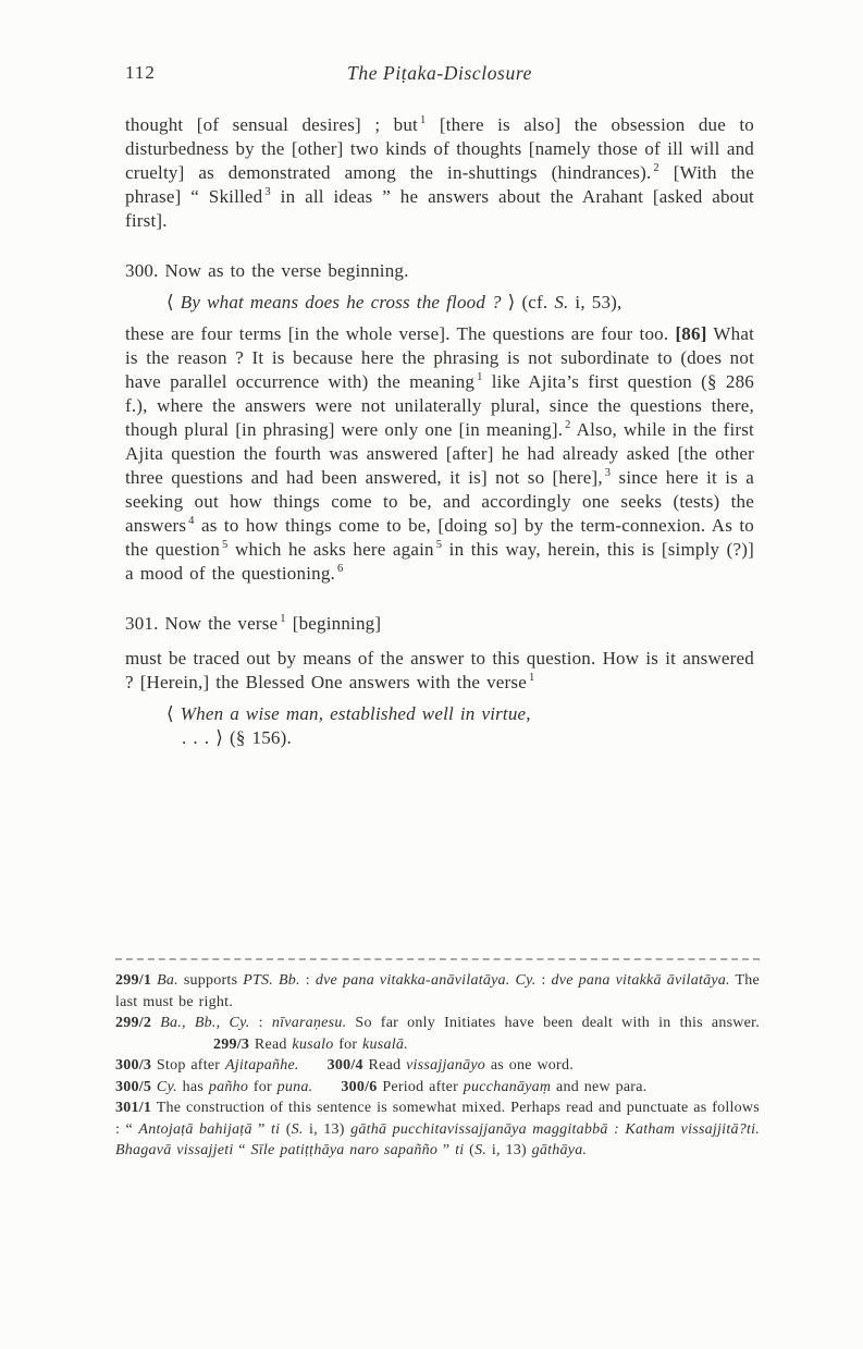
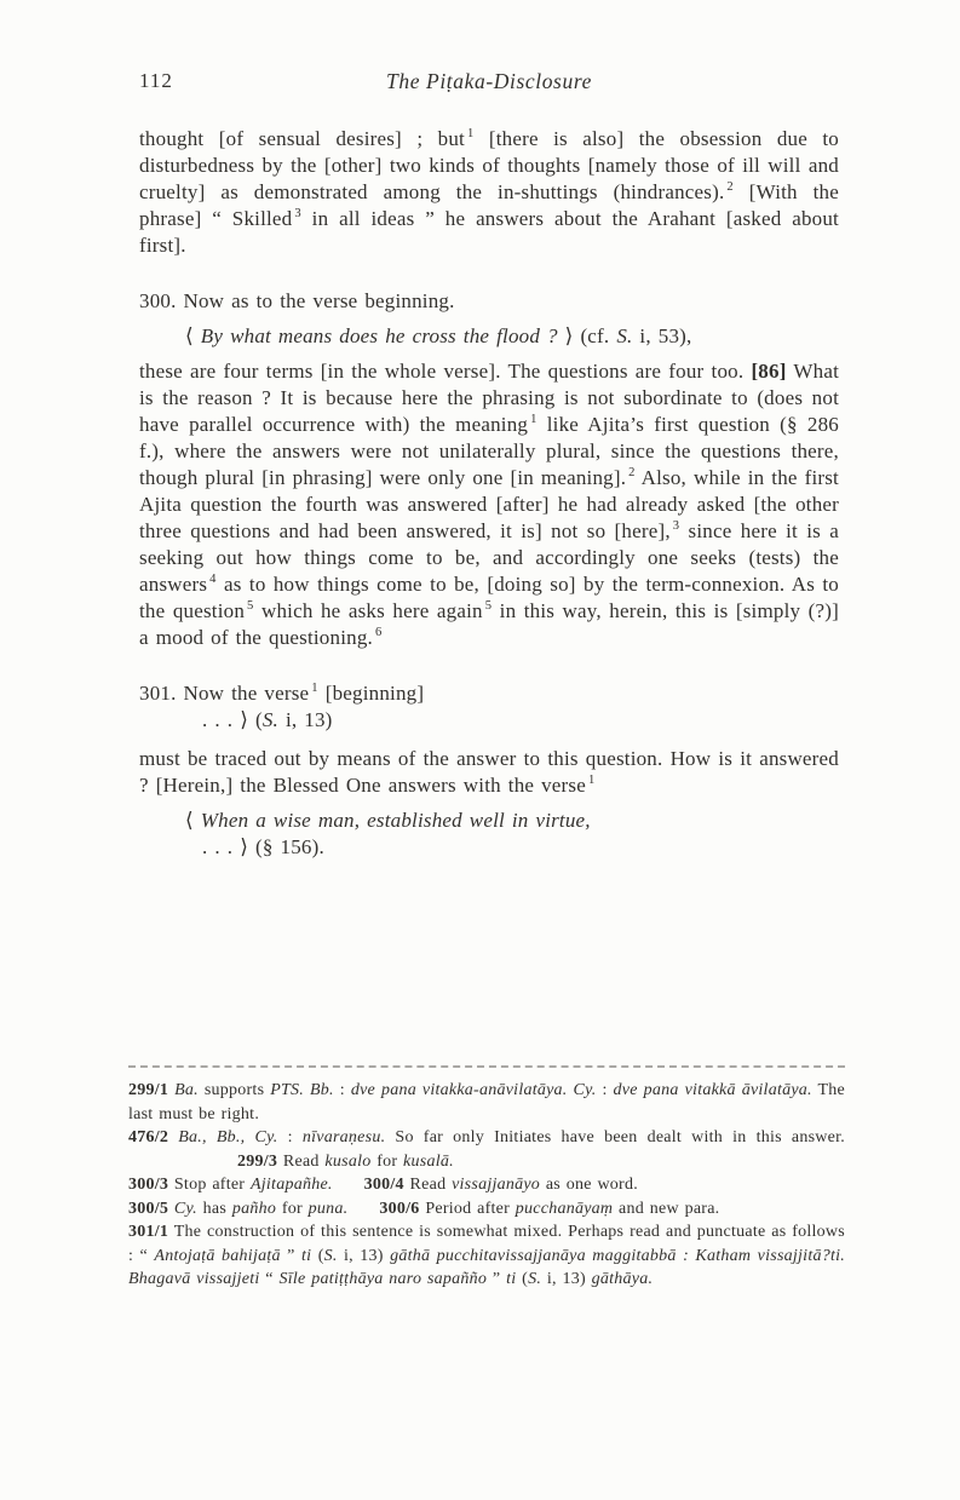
  112
  The Piṭaka-Disclosure
  thought [of sensual desires] ; but 1 [there is also] the obsession due to disturbedness by the [other] two kinds of thoughts [namely those of ill will and cruelty] as demonstrated among the in-shuttings (hindrances). 2 [With the phrase] “ Skilled 3 in all ideas ” he answers about the Arahant [asked about first].
  300. Now as to the verse beginning.
  ⟨ By what means does he cross the flood ? ⟩ (cf. S. i, 53),
  these are four terms [in the whole verse]. The questions are four too. [86] What is the reason ? It is because here the phrasing is not subordinate to (does not have parallel occurrence with) the meaning 1 like Ajita’s first question (§ 286 f.), where the answers were not unilaterally plural, since the questions there, though plural [in phrasing] were only one [in meaning]. 2 Also, while in the first Ajita question the fourth was answered [after] he had already asked [the other three questions and had been answered, it is] not so [here], 3 since here it is a seeking out how things come to be, and accordingly one seeks (tests) the answers 4 as to how things come to be, [doing so] by the term-connexion. As to the question 5 which he asks here again 5 in this way, herein, this is [simply (?)] a mood of the questioning. 6
  301. Now the verse 1 [beginning]
+ . . . ⟩ (S. i, 13)
  must be traced out by means of the answer to this question. How is it answered ? [Herein,] the Blessed One answers with the verse 1
  ⟨ When a wise man, established well in virtue,
  . . . ⟩ (§ 156).
  299/1 Ba. supports PTS. Bb. : dve pana vitakka-anāvilatāya. Cy. : dve pana vitakkā āvilatāya. The last must be right.
- 299/2 Ba., Bb., Cy. : nīvaraṇesu. So far only Initiates have been dealt with in this answer.299/3 Read kusalo for kusalā.
+ 476/2 Ba., Bb., Cy. : nīvaraṇesu. So far only Initiates have been dealt with in this answer.299/3 Read kusalo for kusalā.
  300/3 Stop after Ajitapañhe. 300/4 Read vissajjanāyo as one word.
  300/5 Cy. has pañho for puna. 300/6 Period after pucchanāyaṃ and new para.
  301/1 The construction of this sentence is somewhat mixed. Perhaps read and punctuate as follows : “ Antojaṭā bahijaṭā ” ti (S. i, 13) gāthā pucchitavissajjanāya maggitabbā : Katham vissajjitā?ti. Bhagavā vissajjeti “ Sīle patiṭṭhāya naro sapañño ” ti (S. i, 13) gāthāya.
